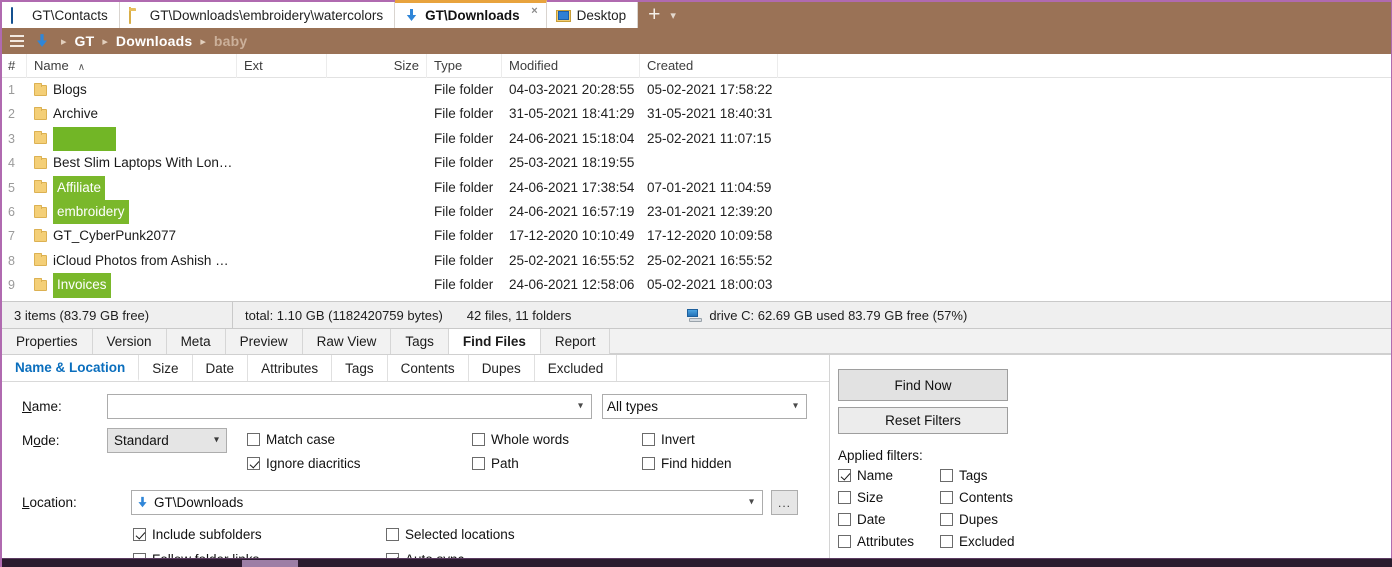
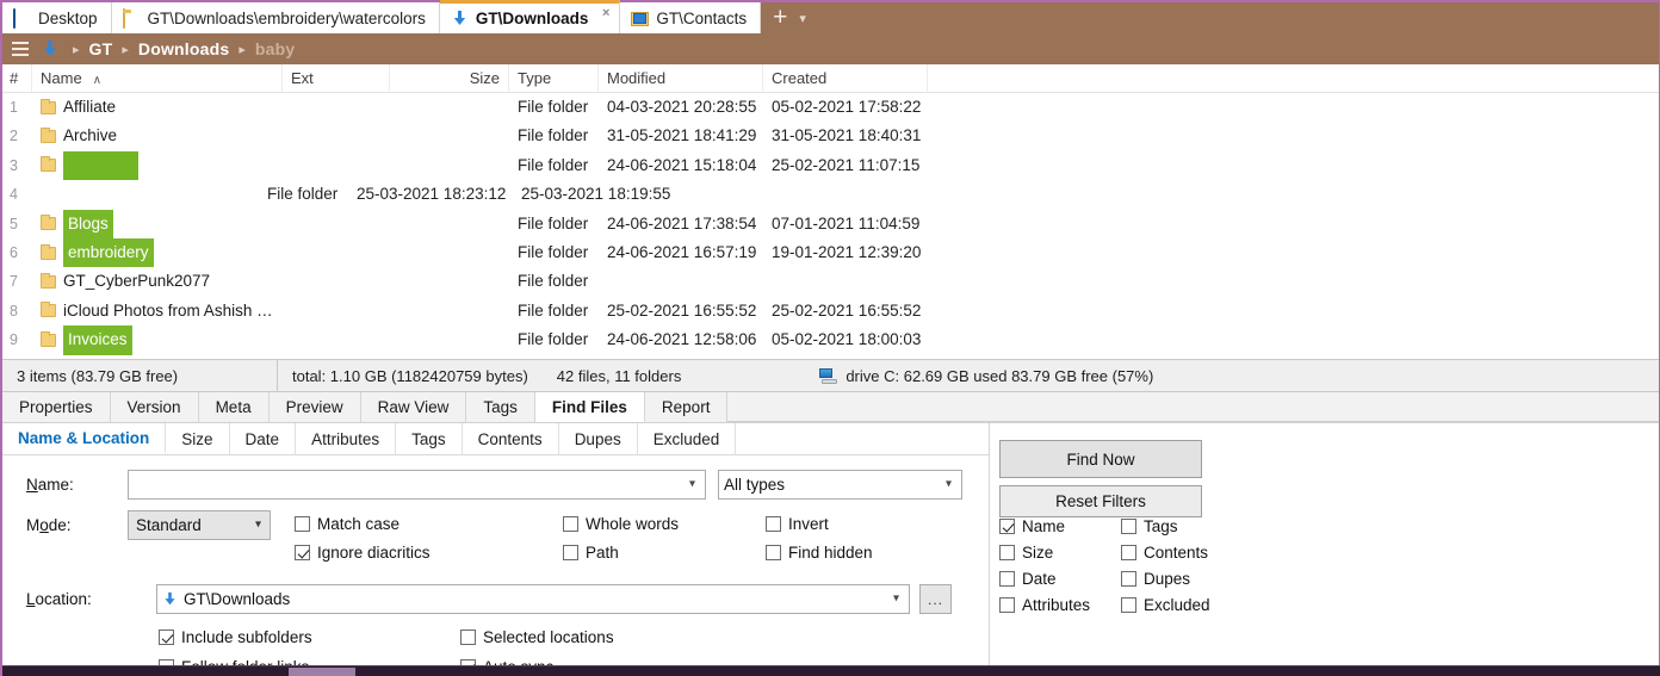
- GT\Contacts
+ Desktop
  GT\Downloads\embroidery\watercolors
  GT\Downloads
  ×
- Desktop
+ GT\Contacts
  +
  ▾
  ▸
  GT
  ▸
  Downloads
  ▸
  baby
  #
  Name ∧
  Ext
  Size
  Type
  Modified
  Created
  1
- Blogs
+ Affiliate
  File folder
  04-03-2021 20:28:55
  05-02-2021 17:58:22
  2
  Archive
  File folder
  31-05-2021 18:41:29
  31-05-2021 18:40:31
  3
  File folder
  24-06-2021 15:18:04
  25-02-2021 11:07:15
  4
- Best Slim Laptops With Lon…
  File folder
+ 25-03-2021 18:23:12
  25-03-2021 18:19:55
  5
- Affiliate
+ Blogs
  File folder
  24-06-2021 17:38:54
  07-01-2021 11:04:59
  6
  embroidery
  File folder
  24-06-2021 16:57:19
- 23-01-2021 12:39:20
+ 19-01-2021 12:39:20
  7
  GT_CyberPunk2077
  File folder
- 17-12-2020 10:10:49
- 17-12-2020 10:09:58
  8
  iCloud Photos from Ashish …
  File folder
  25-02-2021 16:55:52
  25-02-2021 16:55:52
  9
  Invoices
  File folder
  24-06-2021 12:58:06
  05-02-2021 18:00:03
  3 items (83.79 GB free)
  total: 1.10 GB (1182420759 bytes)
  42 files, 11 folders
  drive C: 62.69 GB used 83.79 GB free (57%)
  Properties
  Version
  Meta
  Preview
  Raw View
  Tags
  Find Files
  Report
  Name & Location
  Size
  Date
  Attributes
  Tags
  Contents
  Dupes
  Excluded
  Name:
  ▾
  All types
  ▾
  Mode:
  Standard
  ▾
  Match case
  Whole words
  Invert
  Ignore diacritics
  Path
  Find hidden
  Location:
  GT\Downloads
  ▾
  ...
  Include subfolders
  Selected locations
  Find Now
  Reset Filters
- Applied filters:
  Name
  Tags
  Size
  Contents
  Date
  Dupes
  Attributes
  Excluded
